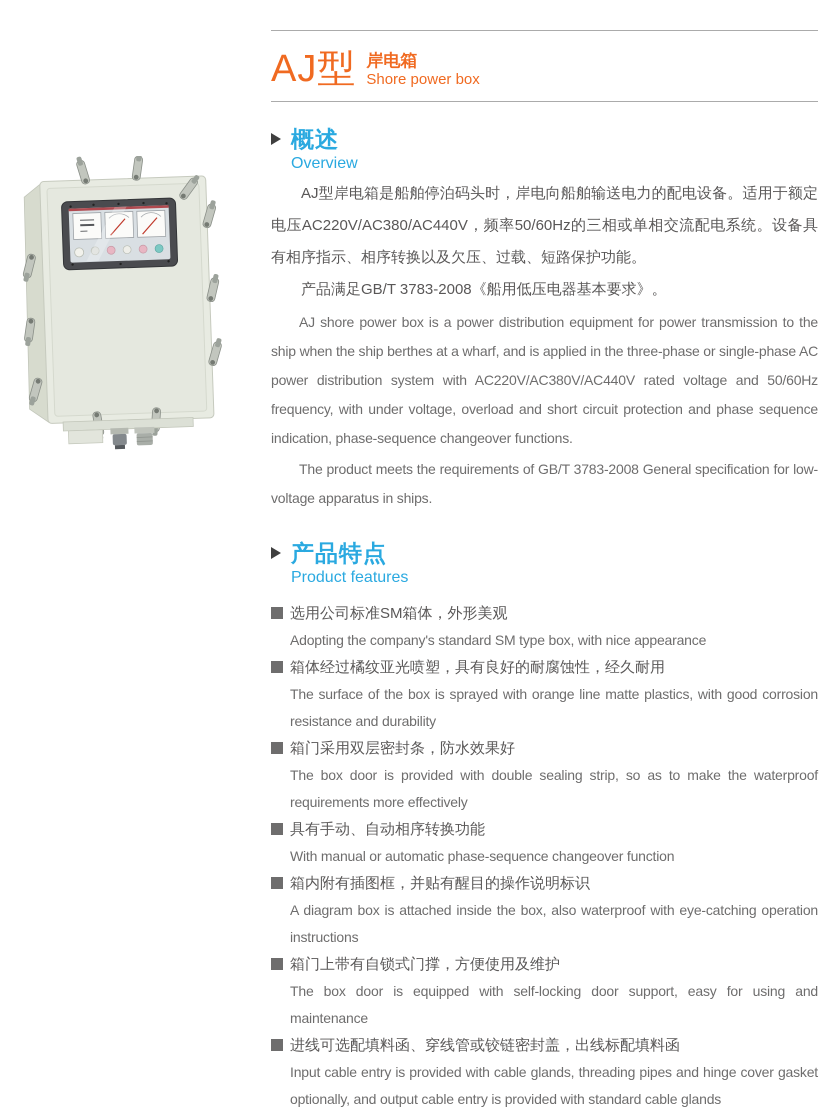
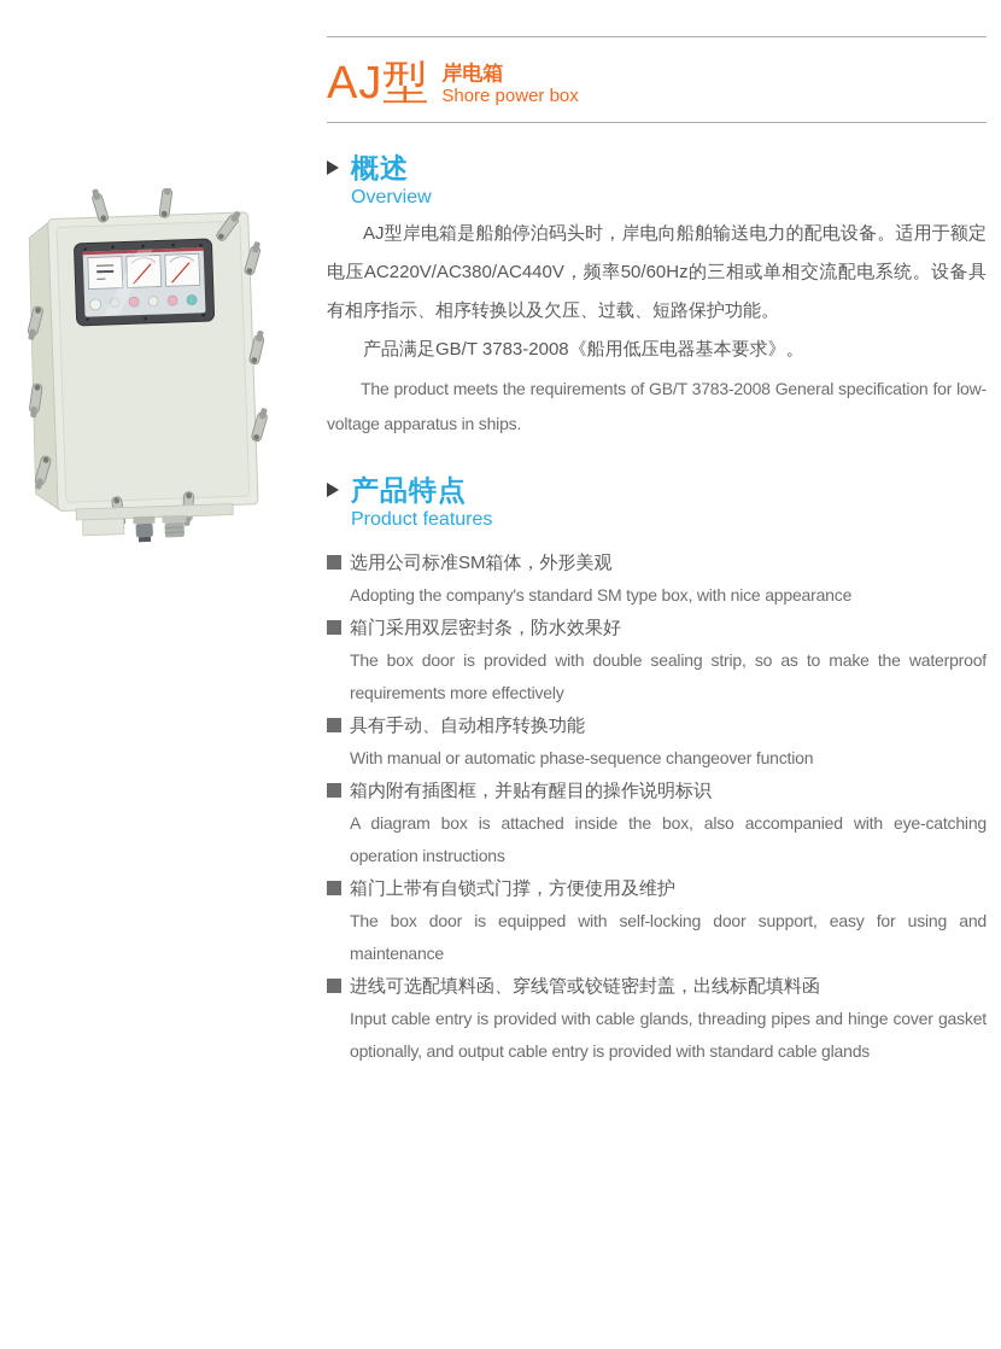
  AJ型
  岸电箱
  Shore power box
  概述
  Overview
  AJ型岸电箱是船舶停泊码头时，岸电向船舶输送电力的配电设备。适用于额定电压AC220V/AC380/AC440V，频率50/60Hz的三相或单相交流配电系统。设备具有相序指示、相序转换以及欠压、过载、短路保护功能。
  产品满足GB/T 3783-2008《船用低压电器基本要求》。
- AJ shore power box is a power distribution equipment for power transmission to the ship when the ship berthes at a wharf, and is applied in the three-phase or single-phase AC power distribution system with AC220V/AC380V/AC440V rated voltage and 50/60Hz frequency, with under voltage, overload and short circuit protection and phase sequence indication, phase-sequence changeover functions.
  The product meets the requirements of GB/T 3783-2008 General specification for low-voltage apparatus in ships.
  产品特点
  Product features
  选用公司标准SM箱体，外形美观
  Adopting the company's standard SM type box, with nice appearance
- 箱体经过橘纹亚光喷塑，具有良好的耐腐蚀性，经久耐用
- The surface of the box is sprayed with orange line matte plastics, with good corrosion resistance and durability
  箱门采用双层密封条，防水效果好
  The box door is provided with double sealing strip, so as to make the waterproof requirements more effectively
  具有手动、自动相序转换功能
  With manual or automatic phase-sequence changeover function
  箱内附有插图框，并贴有醒目的操作说明标识
- A diagram box is attached inside the box, also waterproof with eye-catching operation instructions
+ A diagram box is attached inside the box, also accompanied with eye-catching operation instructions
  箱门上带有自锁式门撑，方便使用及维护
  The box door is equipped with self-locking door support, easy for using and maintenance
  进线可选配填料函、穿线管或铰链密封盖，出线标配填料函
  Input cable entry is provided with cable glands, threading pipes and hinge cover gasket optionally, and output cable entry is provided with standard cable glands
